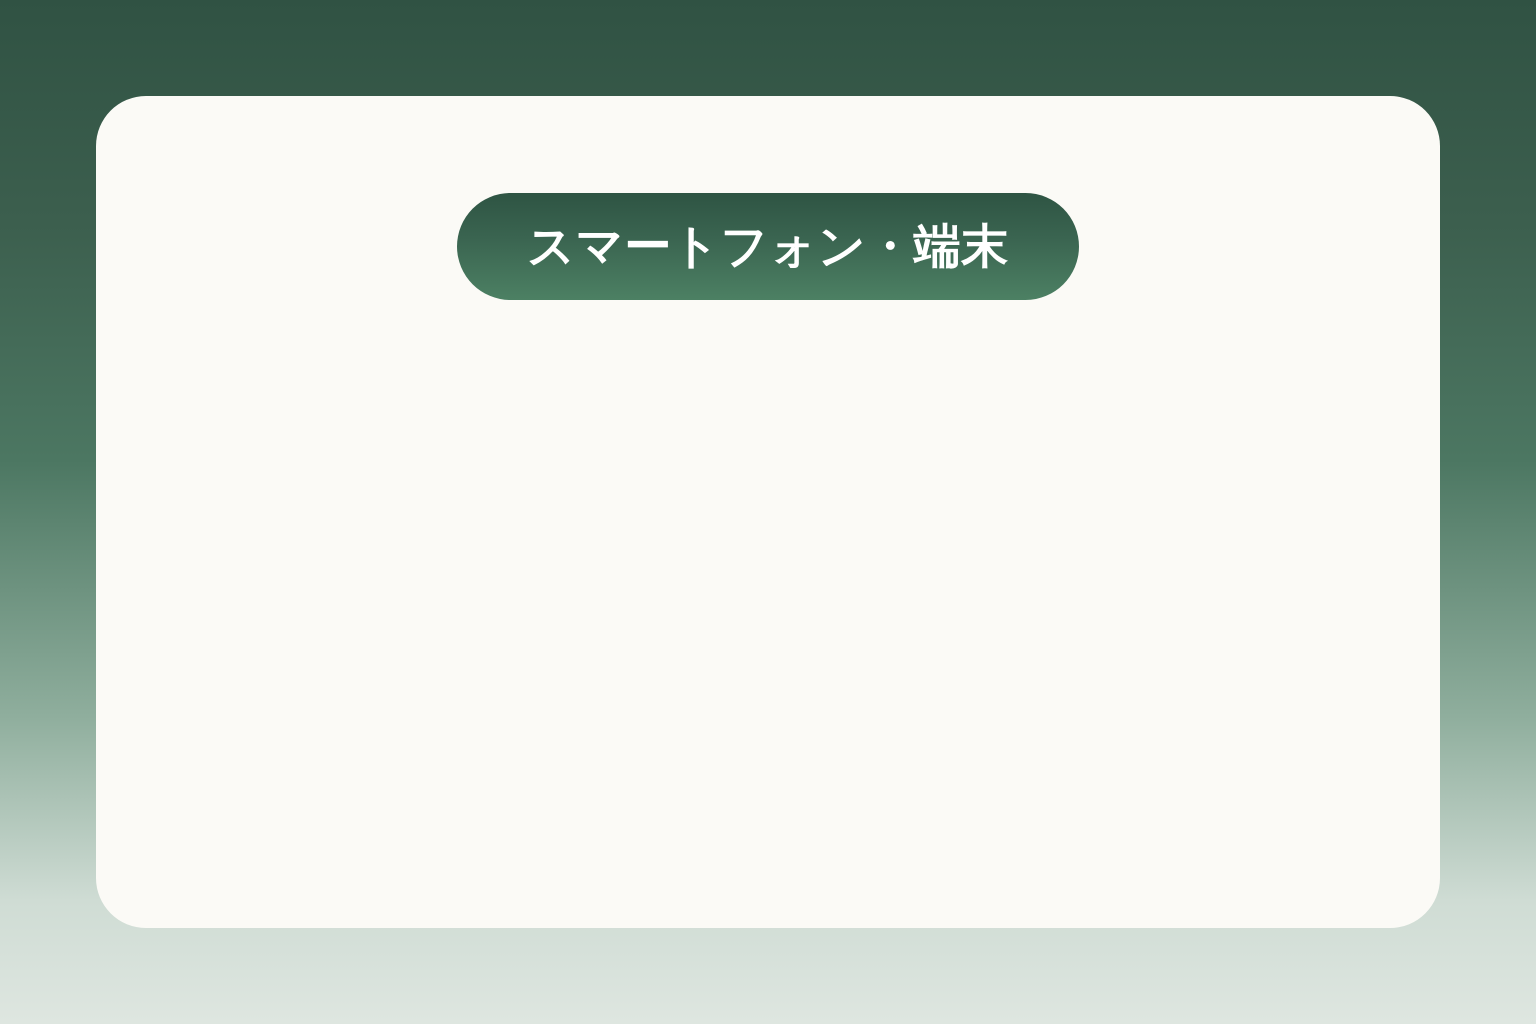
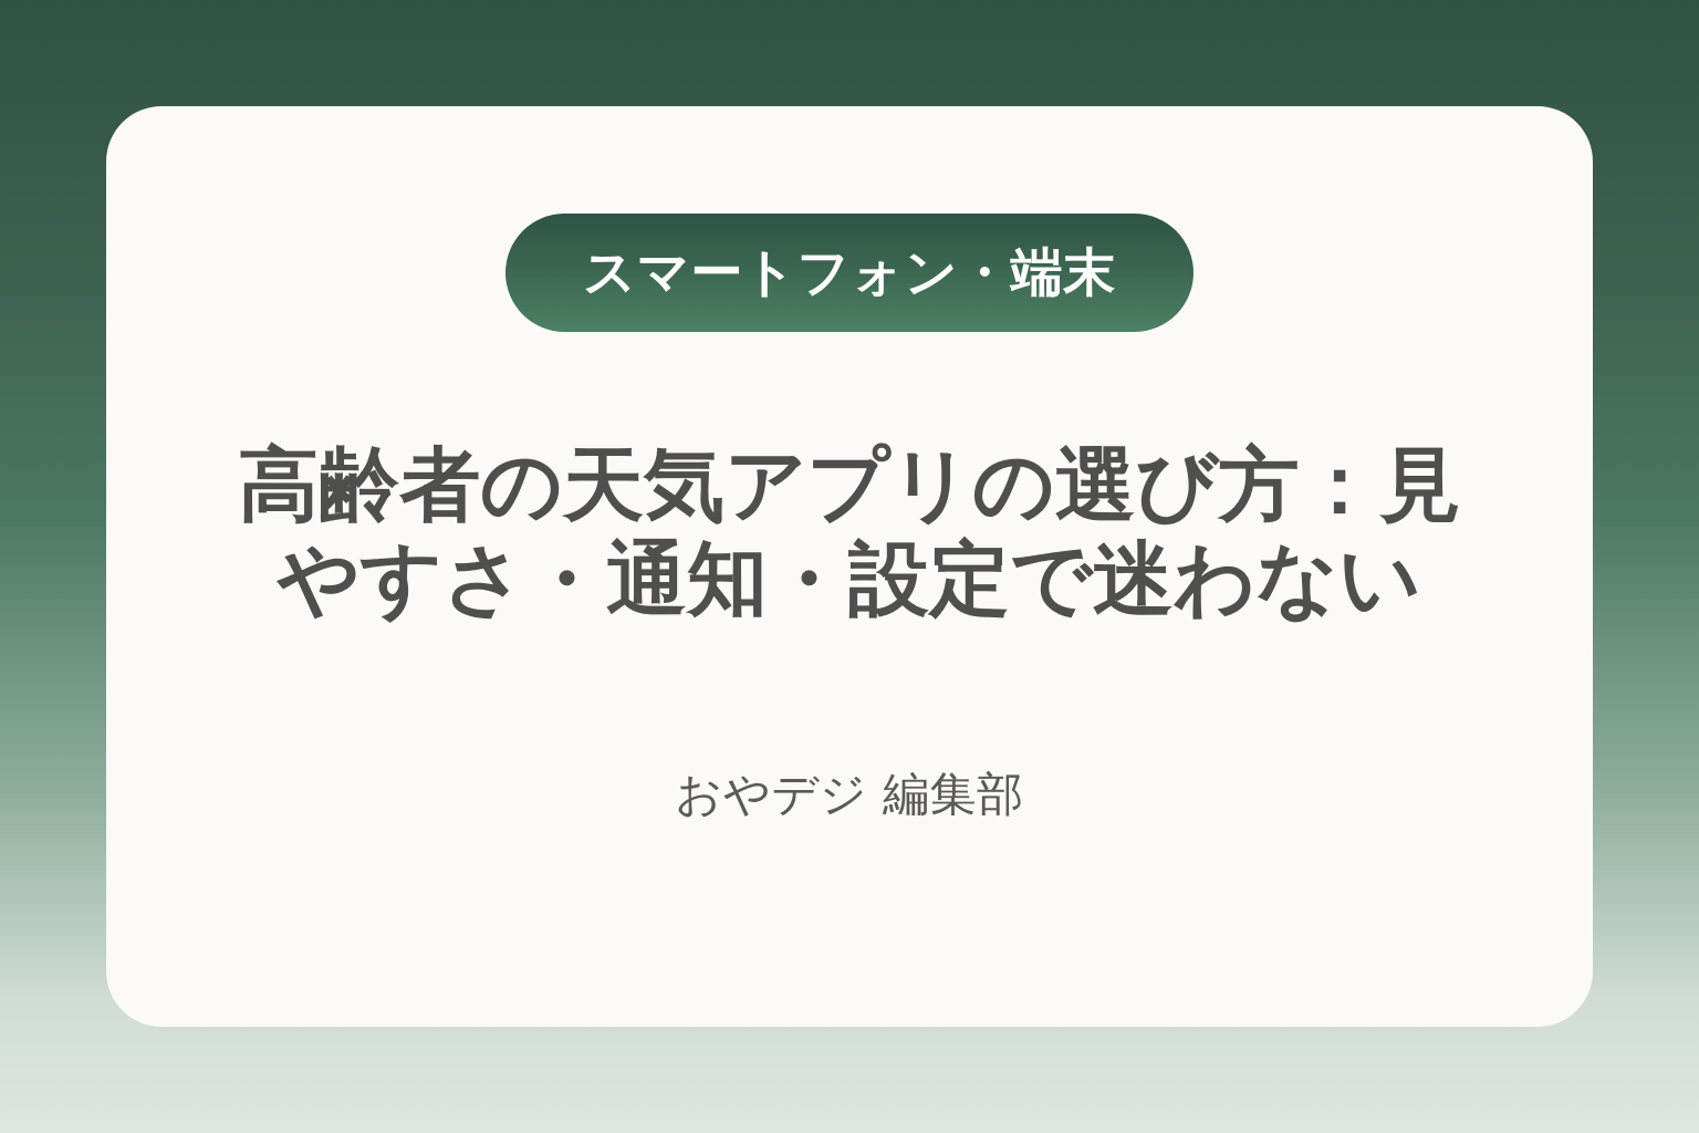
  スマートフォン・端末
+ 高齢者の天気アプリの選び方：見やすさ・通知・設定で迷わない
+ おやデジ 編集部
